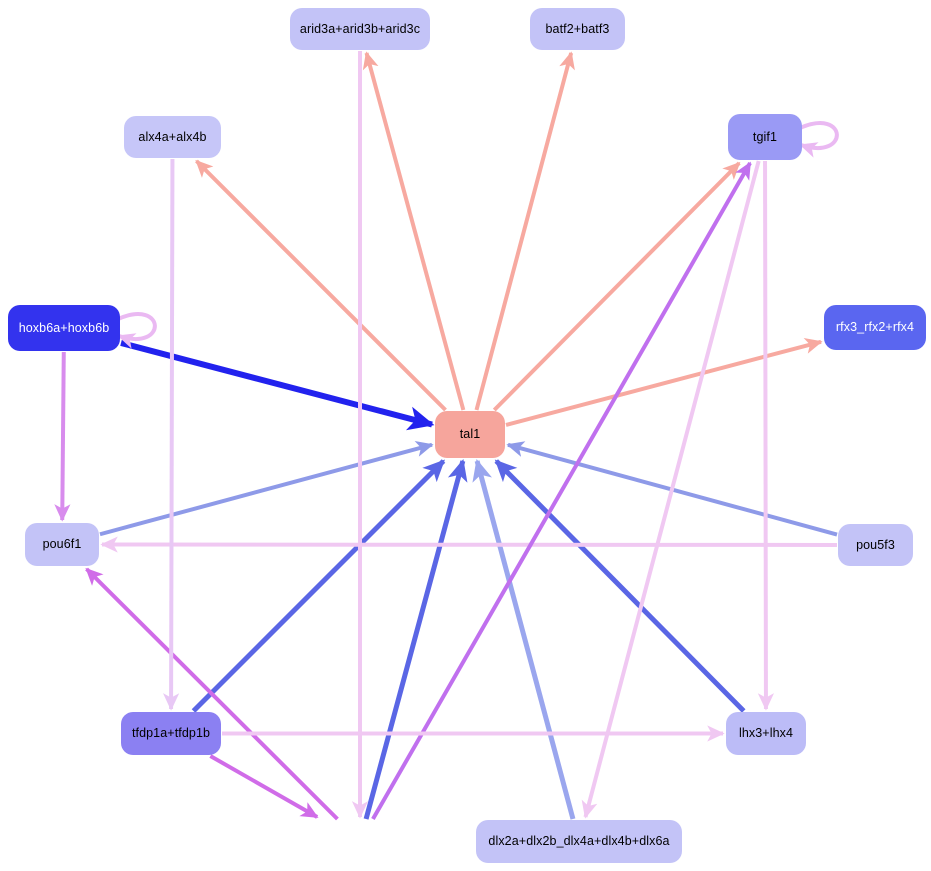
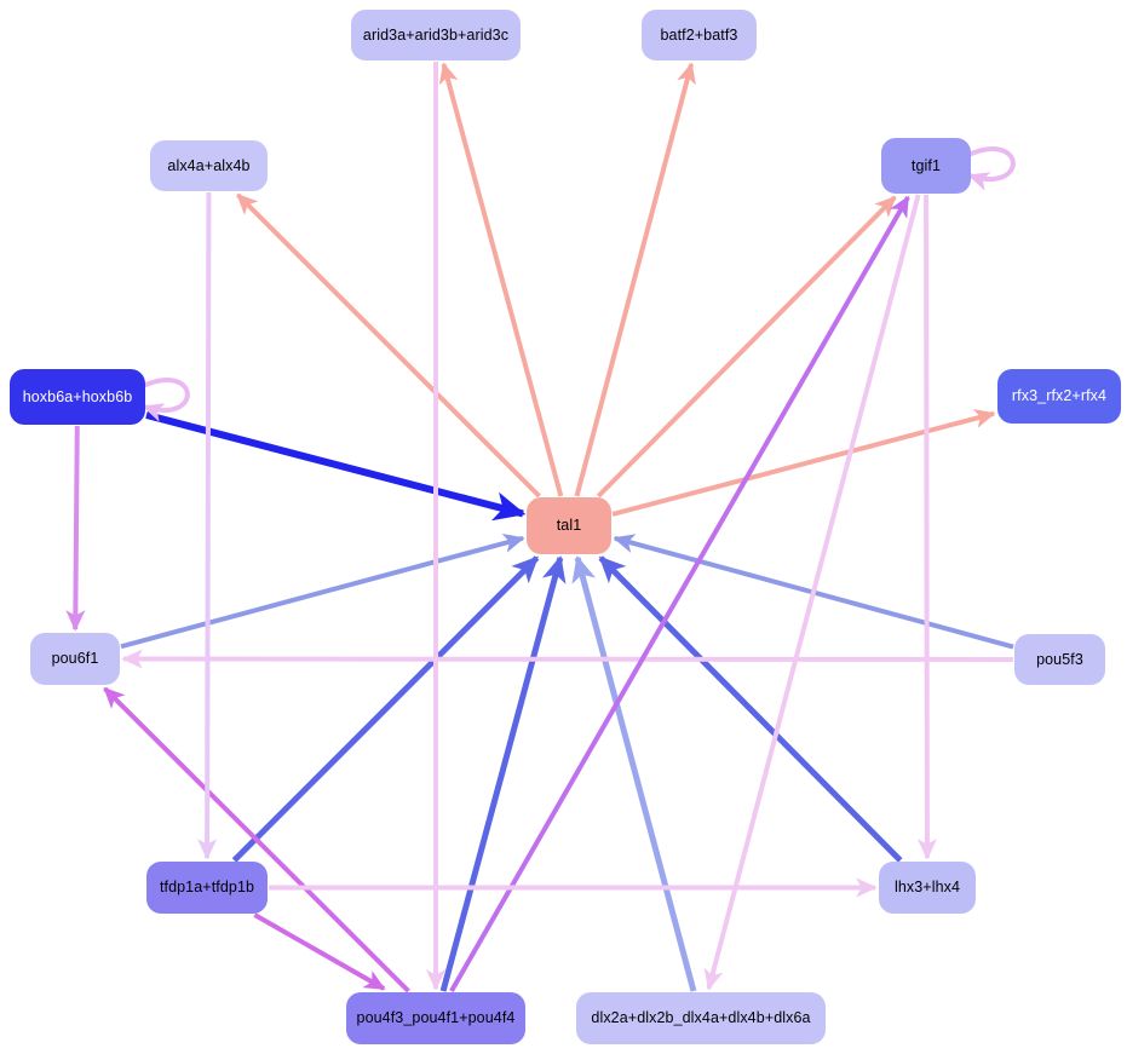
  arid3a+arid3b+arid3c
  batf2+batf3
  alx4a+alx4b
  tgif1
  hoxb6a+hoxb6b
  rfx3_rfx2+rfx4
  tal1
  pou6f1
  pou5f3
  tfdp1a+tfdp1b
  lhx3+lhx4
+ pou4f3_pou4f1+pou4f4
  dlx2a+dlx2b_dlx4a+dlx4b+dlx6a
